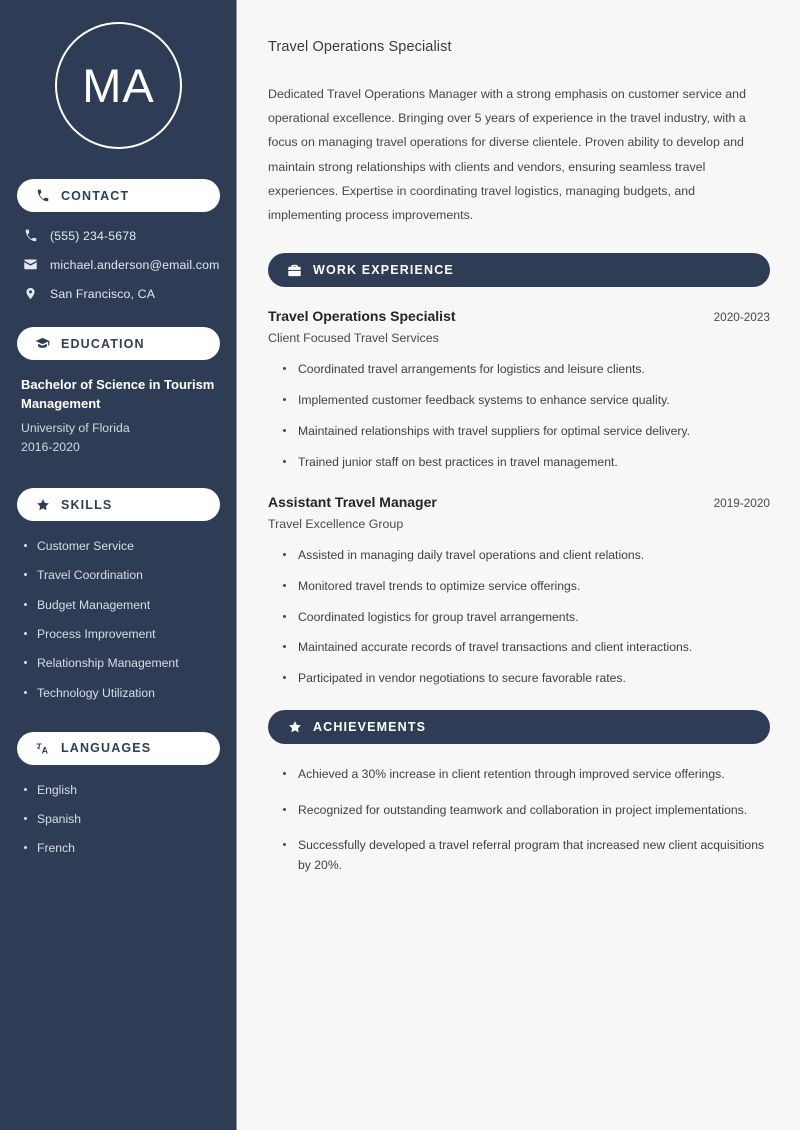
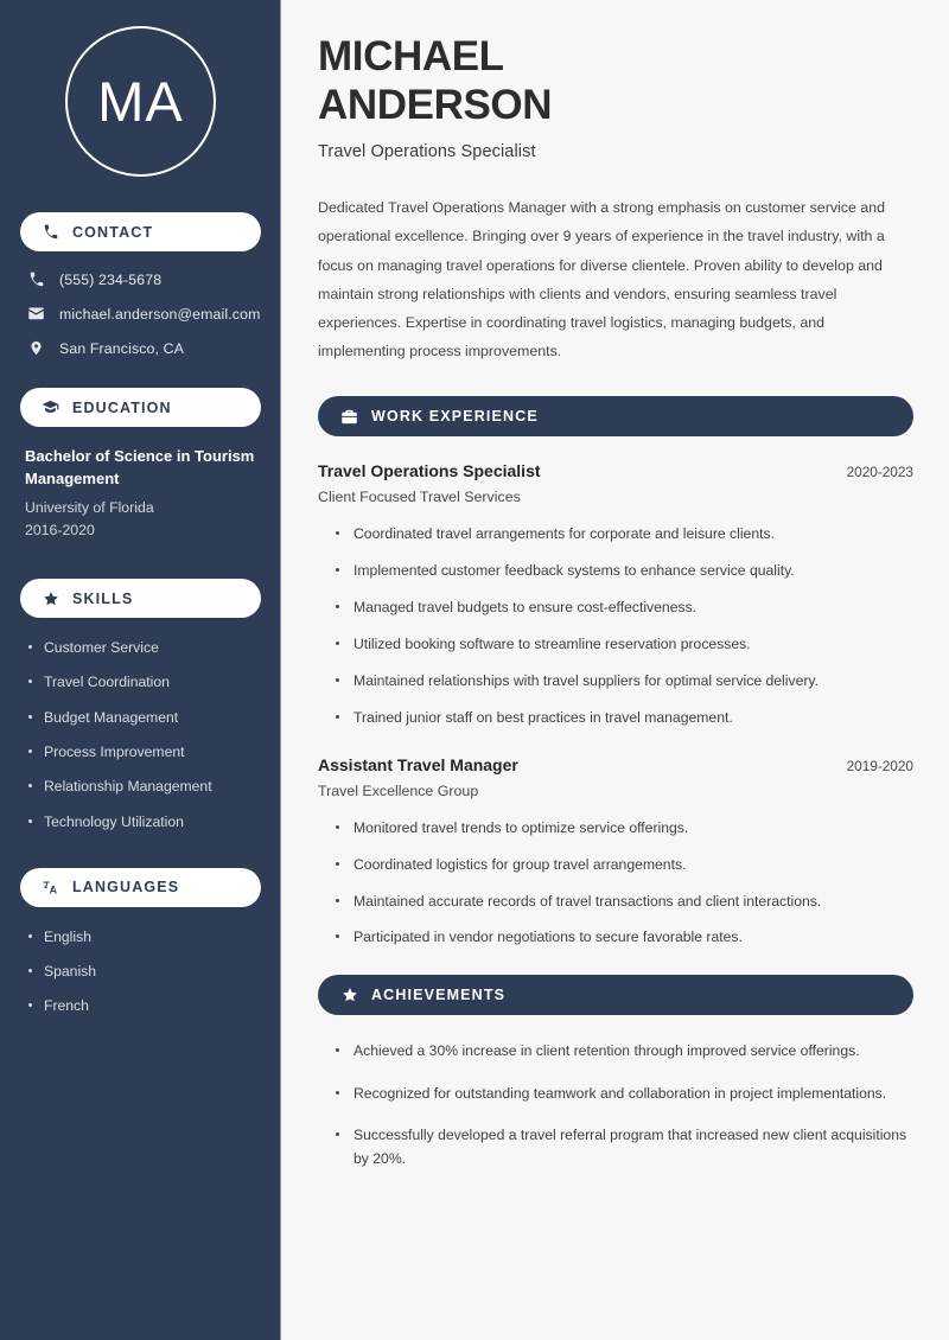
  MA
  CONTACT
  (555) 234-5678
  michael.anderson@email.com
  San Francisco, CA
  EDUCATION
  Bachelor of Science in Tourism Management
  University of Florida
  2016-2020
  SKILLS
  Customer Service
  Travel Coordination
  Budget Management
  Process Improvement
  Relationship Management
  Technology Utilization
  LANGUAGES
  English
  Spanish
  French
+ MICHAEL
+ ANDERSON
  Travel Operations Specialist
- Dedicated Travel Operations Manager with a strong emphasis on customer service and operational excellence. Bringing over 5 years of experience in the travel industry, with a focus on managing travel operations for diverse clientele. Proven ability to develop and maintain strong relationships with clients and vendors, ensuring seamless travel experiences. Expertise in coordinating travel logistics, managing budgets, and implementing process improvements.
+ Dedicated Travel Operations Manager with a strong emphasis on customer service and operational excellence. Bringing over 9 years of experience in the travel industry, with a focus on managing travel operations for diverse clientele. Proven ability to develop and maintain strong relationships with clients and vendors, ensuring seamless travel experiences. Expertise in coordinating travel logistics, managing budgets, and implementing process improvements.
  WORK EXPERIENCE
  Travel Operations Specialist
  2020-2023
  Client Focused Travel Services
- Coordinated travel arrangements for logistics and leisure clients.
+ Coordinated travel arrangements for corporate and leisure clients.
  Implemented customer feedback systems to enhance service quality.
+ Managed travel budgets to ensure cost-effectiveness.
+ Utilized booking software to streamline reservation processes.
  Maintained relationships with travel suppliers for optimal service delivery.
  Trained junior staff on best practices in travel management.
  Assistant Travel Manager
  2019-2020
  Travel Excellence Group
- Assisted in managing daily travel operations and client relations.
  Monitored travel trends to optimize service offerings.
  Coordinated logistics for group travel arrangements.
  Maintained accurate records of travel transactions and client interactions.
  Participated in vendor negotiations to secure favorable rates.
  ACHIEVEMENTS
  Achieved a 30% increase in client retention through improved service offerings.
  Recognized for outstanding teamwork and collaboration in project implementations.
  Successfully developed a travel referral program that increased new client acquisitions by 20%.
